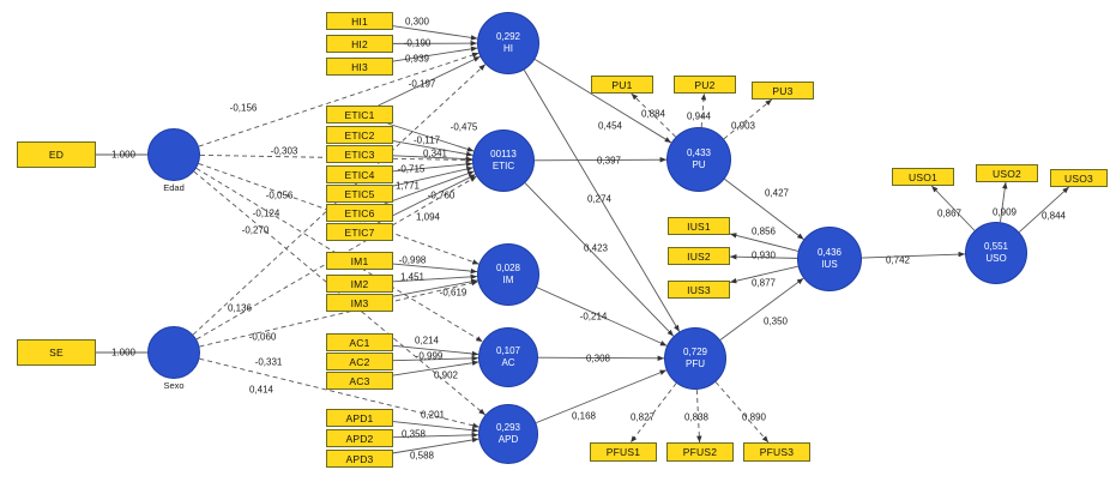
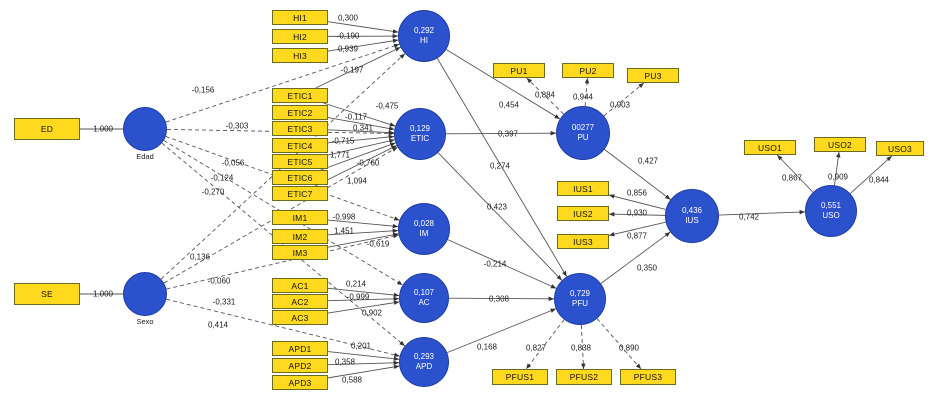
  ED
  SE
  HI1
  HI2
  HI3
  ETIC1
  ETIC2
  ETIC3
  ETIC4
  ETIC5
  ETIC6
  ETIC7
  IM1
  IM2
  IM3
  AC1
  AC2
  AC3
  APD1
  APD2
  APD3
  PU1
  PU2
  PU3
  IUS1
  IUS2
  IUS3
  USO1
  USO2
  USO3
  PFUS1
  PFUS2
  PFUS3
  Edad
  Sexo
  0,292
  HI
- 00113
+ 0,129
  ETIC
  0,028
  IM
  0,107
  AC
  0,293
  APD
- 0,433
+ 00277
  PU
  0,436
  IUS
  0,551
  USO
  0,729
  PFU
  1.000
  1.000
  -0,156
  -0,303
  -0,056
  -0,124
  -0,270
  0,136
  -0,060
  -0,331
  0,414
  0,300
  -0,190
  0,939
  -0,197
  -0,475
  -0,117
  0,341
  -0,715
  1,771
  -0,760
  1,094
  -0,998
  1,451
  -0,619
  0,214
  -0,999
  0,902
  0,201
  0,358
  0,588
  0,884
  0,944
  0,903
  0,454
  0,397
  0,427
  0,856
  0,930
  0,877
  0,742
  0,867
  0,909
  0,844
  0,274
  0,423
  -0,214
  0,308
  0,168
  0,350
  0,827
  0,838
  0,890
